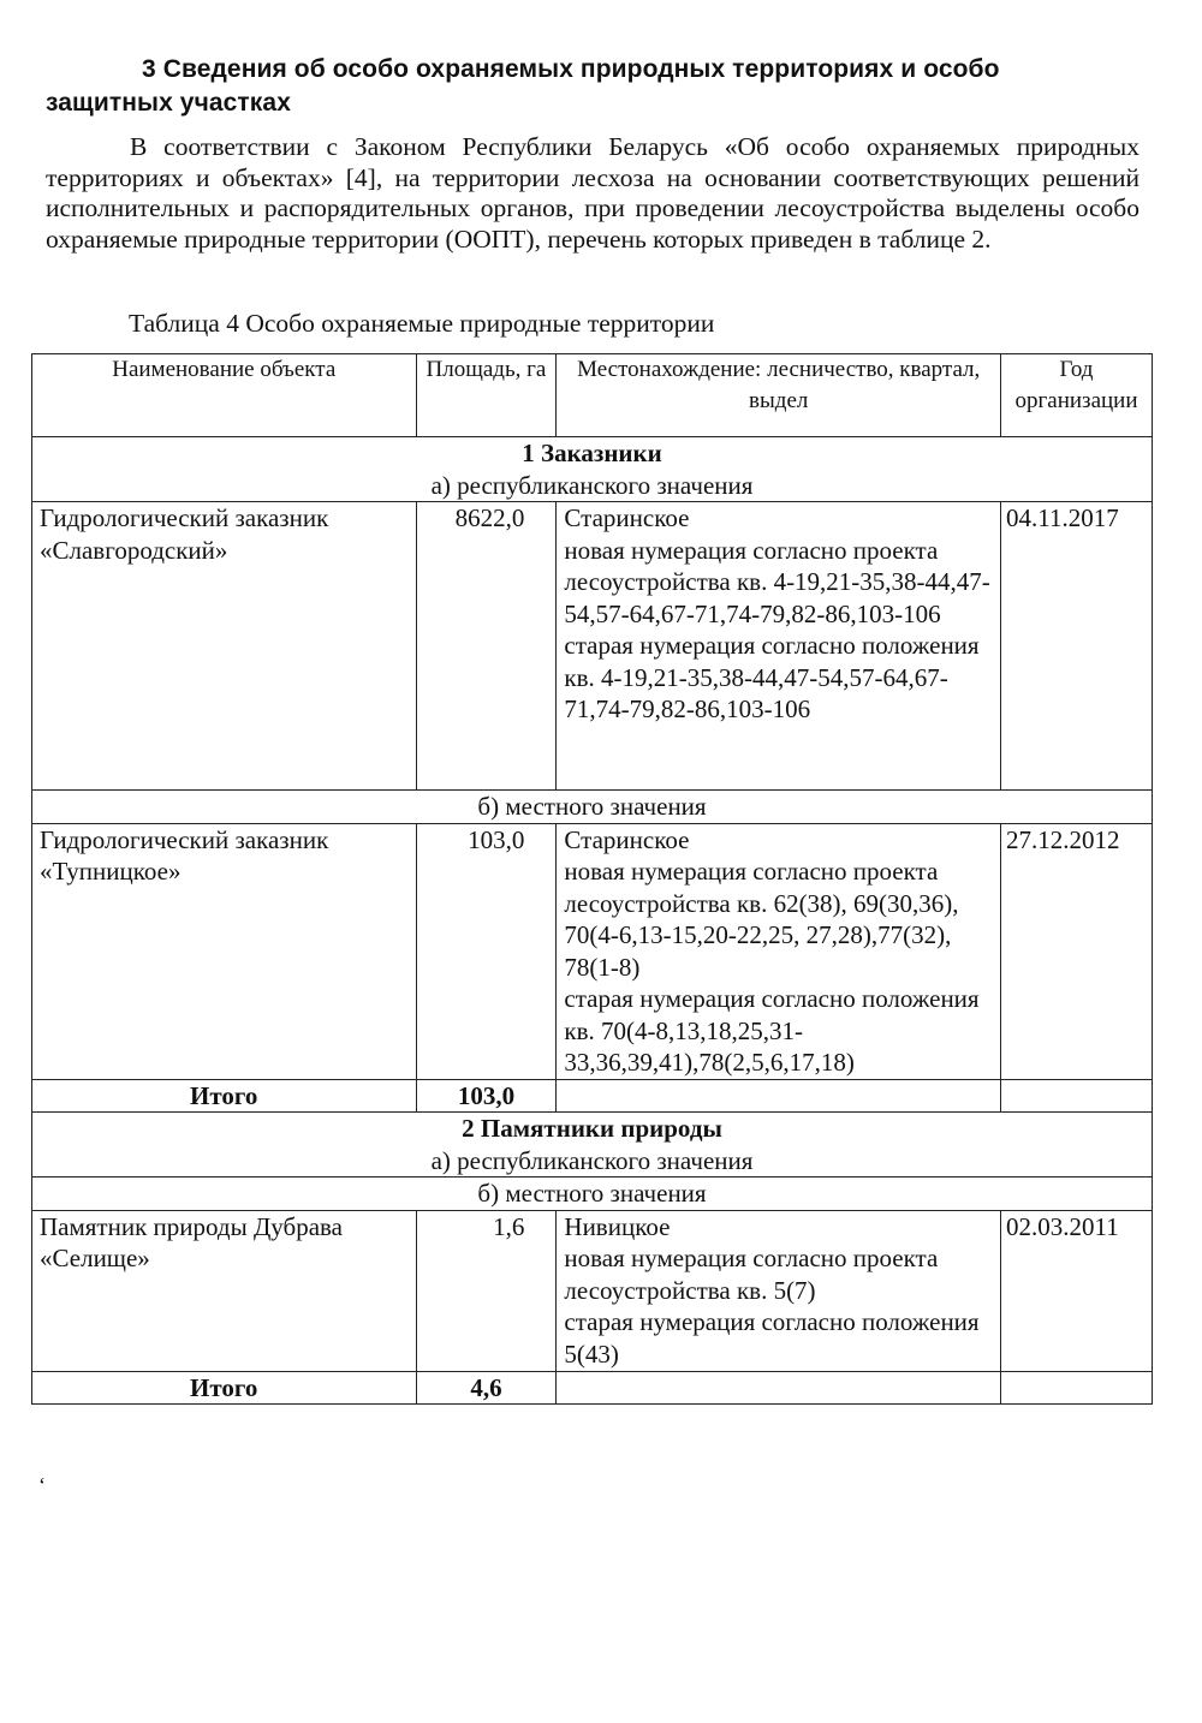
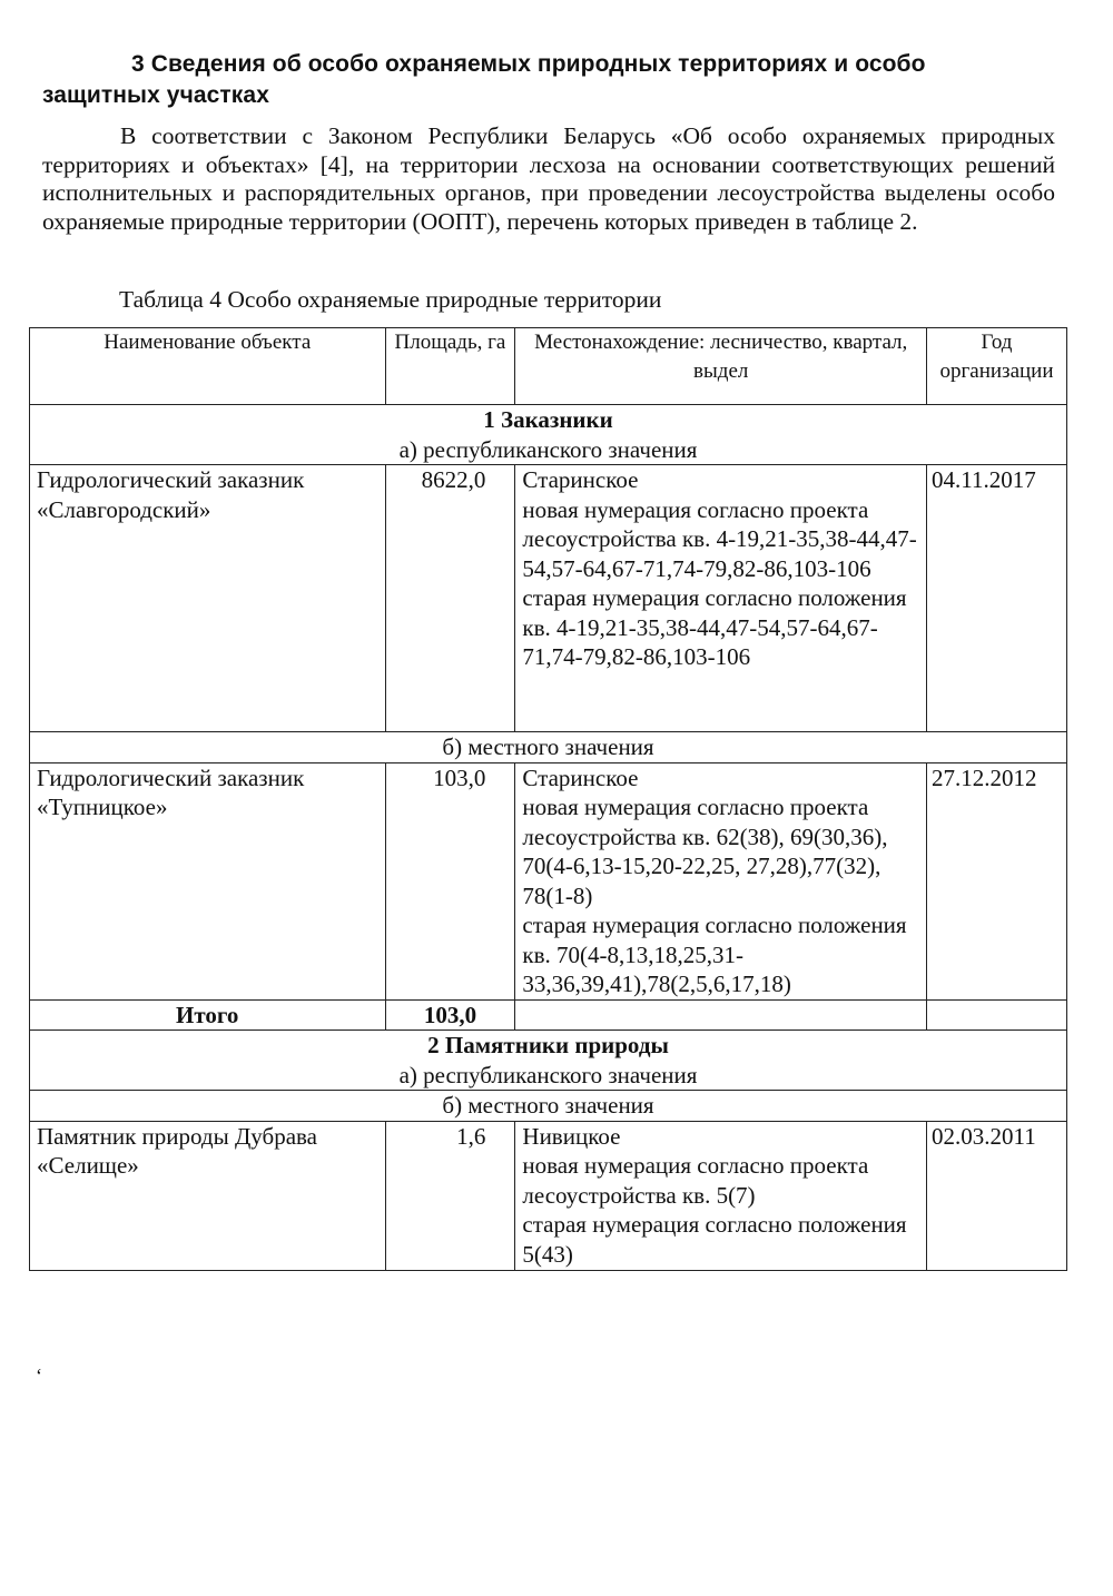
  3 Сведения об особо охраняемых природных территориях и особо защитных участках
  В соответствии с Законом Республики Беларусь «Об особо охраняемых природных территориях и объектах» [4], на территории лесхоза на основании соответствующих решений исполнительных и распорядительных органов, при проведении лесоустройства выделены особо охраняемые природные территории (ООПТ), перечень которых приведен в таблице 2.
  Таблица 4 Особо охраняемые природные территории
  Наименование объекта	Площадь, га	Местонахождение: лесничество, квартал, выдел	Год организации
  1 Заказники а) республиканского значения
  Гидрологический заказник «Славгородский»	8622,0	Старинское новая нумерация согласно проекта лесоустройства кв. 4-19,21-35,38-44,47-54,57-64,67-71,74-79,82-86,103-106 старая нумерация согласно положения кв. 4-19,21-35,38-44,47-54,57-64,67-71,74-79,82-86,103-106	04.11.2017
  б) местного значения
  Гидрологический заказник «Тупницкое»	103,0	Старинское новая нумерация согласно проекта лесоустройства кв. 62(38), 69(30,36), 70(4-6,13-15,20-22,25, 27,28),77(32), 78(1-8) старая нумерация согласно положения кв. 70(4-8,13,18,25,31-33,36,39,41),78(2,5,6,17,18)	27.12.2012
  Итого	103,0
  2 Памятники природы а) республиканского значения
  б) местного значения
  Памятник природы Дубрава «Селище»	1,6	Нивицкое новая нумерация согласно проекта лесоустройства кв. 5(7) старая нумерация согласно положения 5(43)	02.03.2011
- Итого	4,6
  ‘
